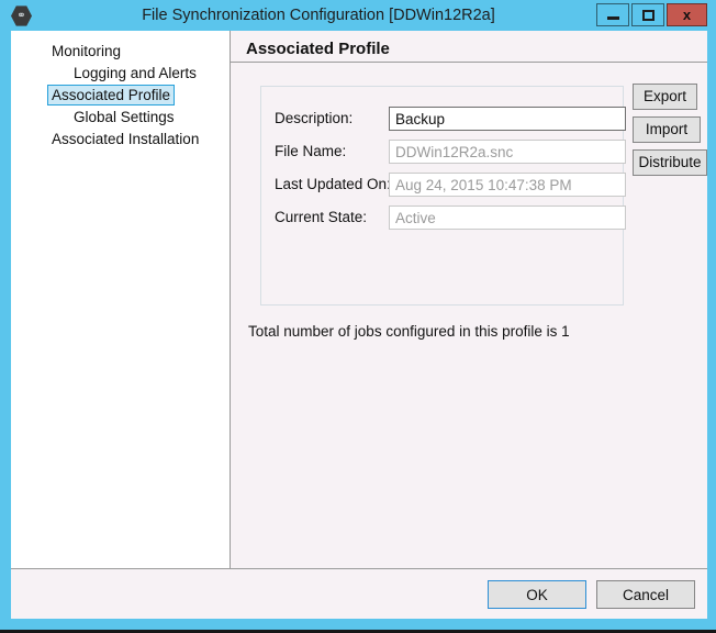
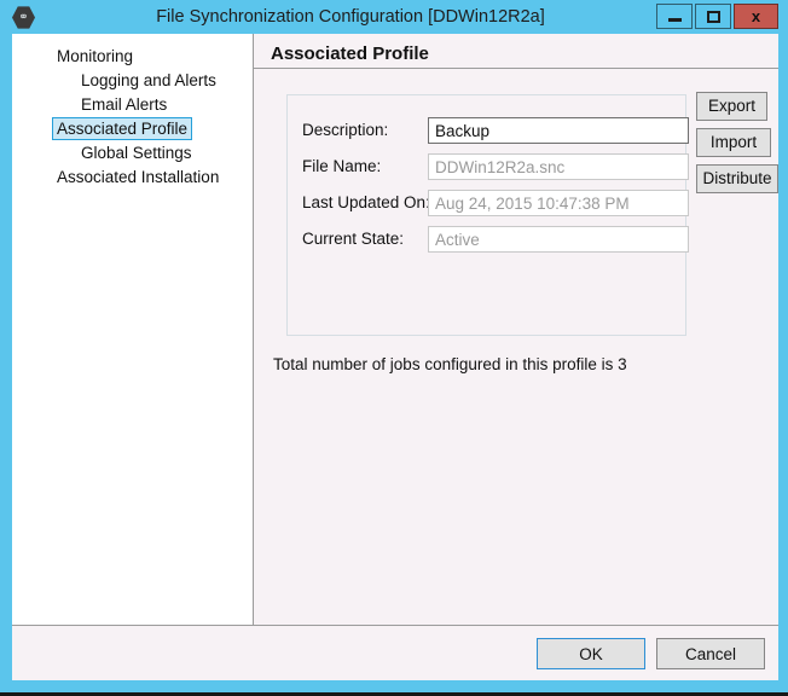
  ⚭
  File Synchronization Configuration [DDWin12R2a]
  x
  Monitoring
  Logging and Alerts
+ Email Alerts
  Associated Profile
  Global Settings
  Associated Installation
  Associated Profile
  Description:
  Backup
  File Name:
  DDWin12R2a.snc
  Last Updated On
  Aug 24, 2015 10:47:38 PM
  Current State:
  Active
  Export
  Import
  Distribute
- Total number of jobs configured in this profile is 1
+ Total number of jobs configured in this profile is 3
  OK
  Cancel
